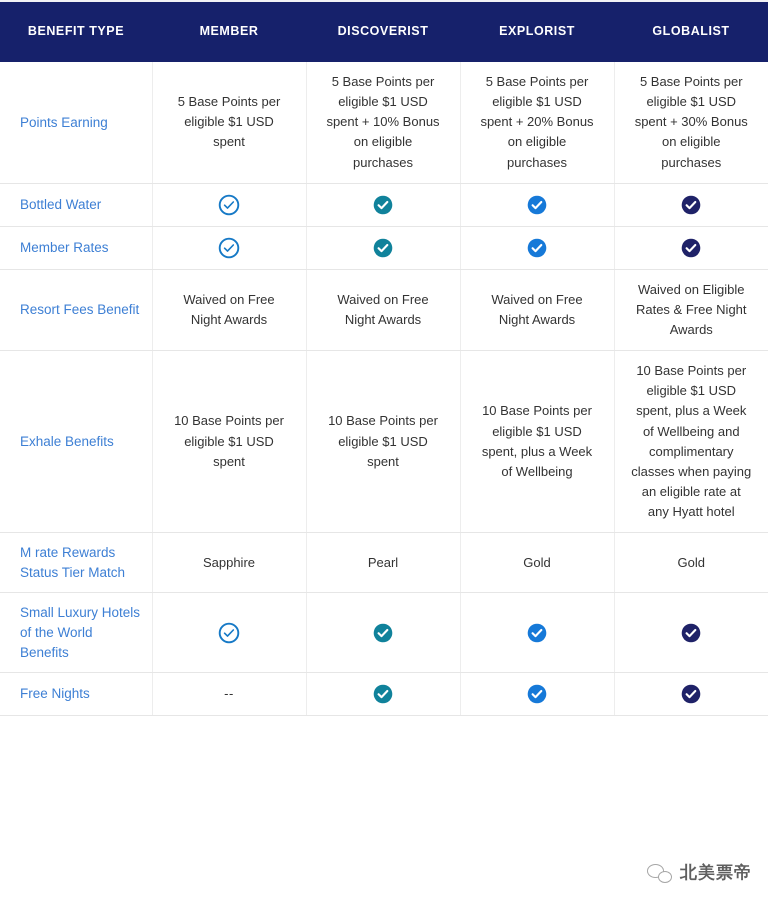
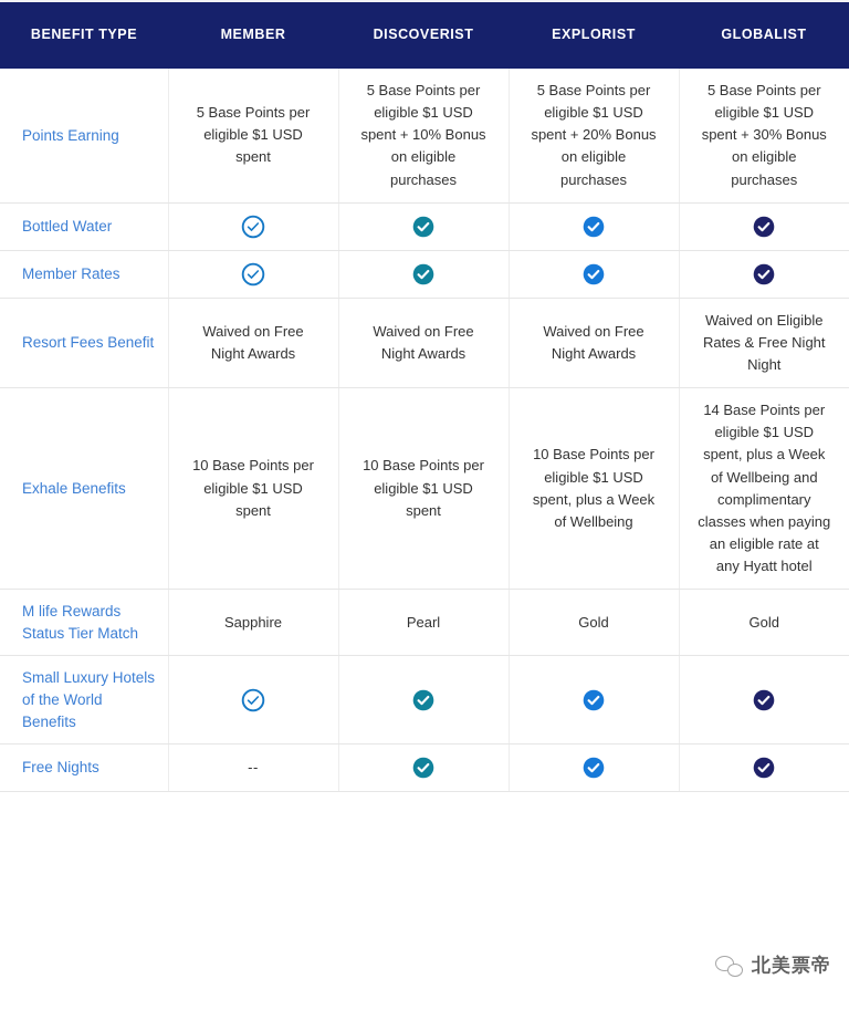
  BENEFIT TYPE	MEMBER	DISCOVERIST	EXPLORIST	GLOBALIST
  Points Earning	5 Base Points per eligible $1 USD spent	5 Base Points per eligible $1 USD spent + 10% Bonus on eligible purchases	5 Base Points per eligible $1 USD spent + 20% Bonus on eligible purchases	5 Base Points per eligible $1 USD spent + 30% Bonus on eligible purchases
  Bottled Water
  Member Rates
- Resort Fees Benefit	Waived on Free Night Awards	Waived on Free Night Awards	Waived on Free Night Awards	Waived on Eligible Rates & Free Night Awards
+ Resort Fees Benefit	Waived on Free Night Awards	Waived on Free Night Awards	Waived on Free Night Awards	Waived on Eligible Rates & Free Night Night
- Exhale Benefits	10 Base Points per eligible $1 USD spent	10 Base Points per eligible $1 USD spent	10 Base Points per eligible $1 USD spent, plus a Week of Wellbeing	10 Base Points per eligible $1 USD spent, plus a Week of Wellbeing and complimentary classes when paying an eligible rate at any Hyatt hotel
+ Exhale Benefits	10 Base Points per eligible $1 USD spent	10 Base Points per eligible $1 USD spent	10 Base Points per eligible $1 USD spent, plus a Week of Wellbeing	14 Base Points per eligible $1 USD spent, plus a Week of Wellbeing and complimentary classes when paying an eligible rate at any Hyatt hotel
- M rate Rewards Status Tier Match	Sapphire	Pearl	Gold	Gold
+ M life Rewards Status Tier Match	Sapphire	Pearl	Gold	Gold
  Small Luxury Hotels of the World Benefits
  Free Nights	--
  北美票帝
